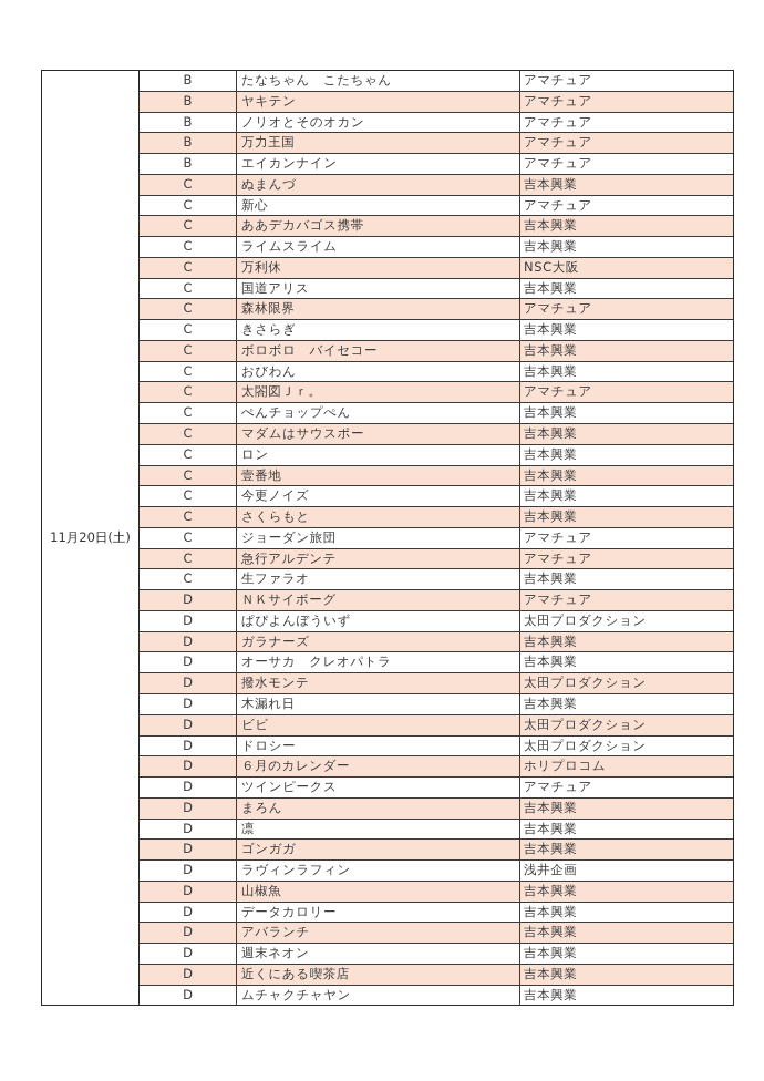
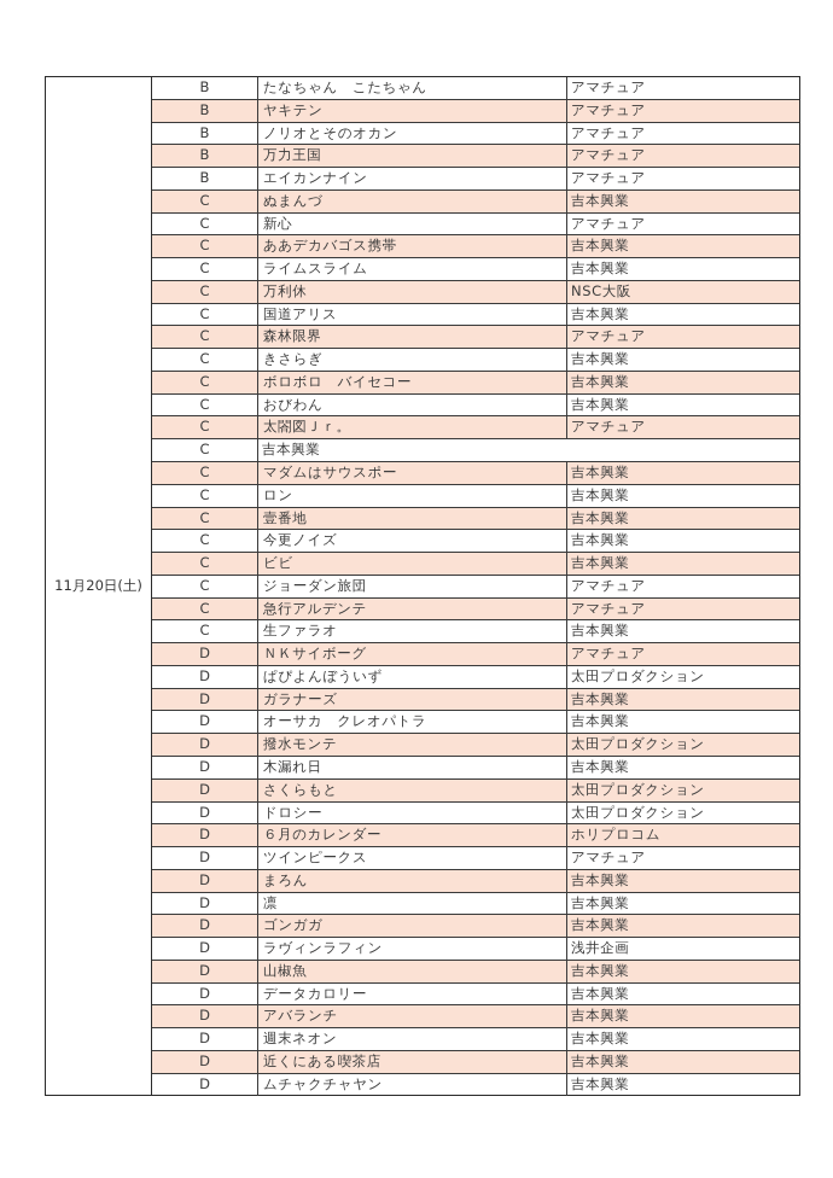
  11月20日(土)
  B
  たなちゃん こたちゃん
  アマチュア
  B
  ヤキテン
  アマチュア
  B
  ノリオとそのオカン
  アマチュア
  B
  万力王国
  アマチュア
  B
  エイカンナイン
  アマチュア
  C
  ぬまんづ
  吉本興業
  C
  新心
  アマチュア
  C
  ああデカバゴス携帯
  吉本興業
  C
  ライムスライム
  吉本興業
  C
  万利休
  NSC大阪
  C
  国道アリス
  吉本興業
  C
  森林限界
  アマチュア
  C
  きさらぎ
  吉本興業
  C
  ボロボロ バイセコー
  吉本興業
  C
  おびわん
  吉本興業
  C
  太閤図Ｊｒ。
  アマチュア
  C
- ぺんチョップぺん
  吉本興業
  C
  マダムはサウスポー
  吉本興業
  C
  ロン
  吉本興業
  C
  壹番地
  吉本興業
  C
  今更ノイズ
  吉本興業
  C
- さくらもと
+ ビビ
  吉本興業
  C
  ジョーダン旅団
  アマチュア
  C
  急行アルデンテ
  アマチュア
  C
  生ファラオ
  吉本興業
  D
  ＮＫサイボーグ
  アマチュア
  D
  ぱぴよんぼういず
  太田プロダクション
  D
  ガラナーズ
  吉本興業
  D
  オーサカ クレオパトラ
  吉本興業
  D
  撥水モンテ
  太田プロダクション
  D
  木漏れ日
  吉本興業
  D
- ビビ
+ さくらもと
  太田プロダクション
  D
  ドロシー
  太田プロダクション
  D
  ６月のカレンダー
  ホリプロコム
  D
  ツインピークス
  アマチュア
  D
  まろん
  吉本興業
  D
  凛
  吉本興業
  D
  ゴンガガ
  吉本興業
  D
  ラヴィンラフィン
  浅井企画
  D
  山椒魚
  吉本興業
  D
  データカロリー
  吉本興業
  D
  アバランチ
  吉本興業
  D
  週末ネオン
  吉本興業
  D
  近くにある喫茶店
  吉本興業
  D
  ムチャクチャヤン
  吉本興業
